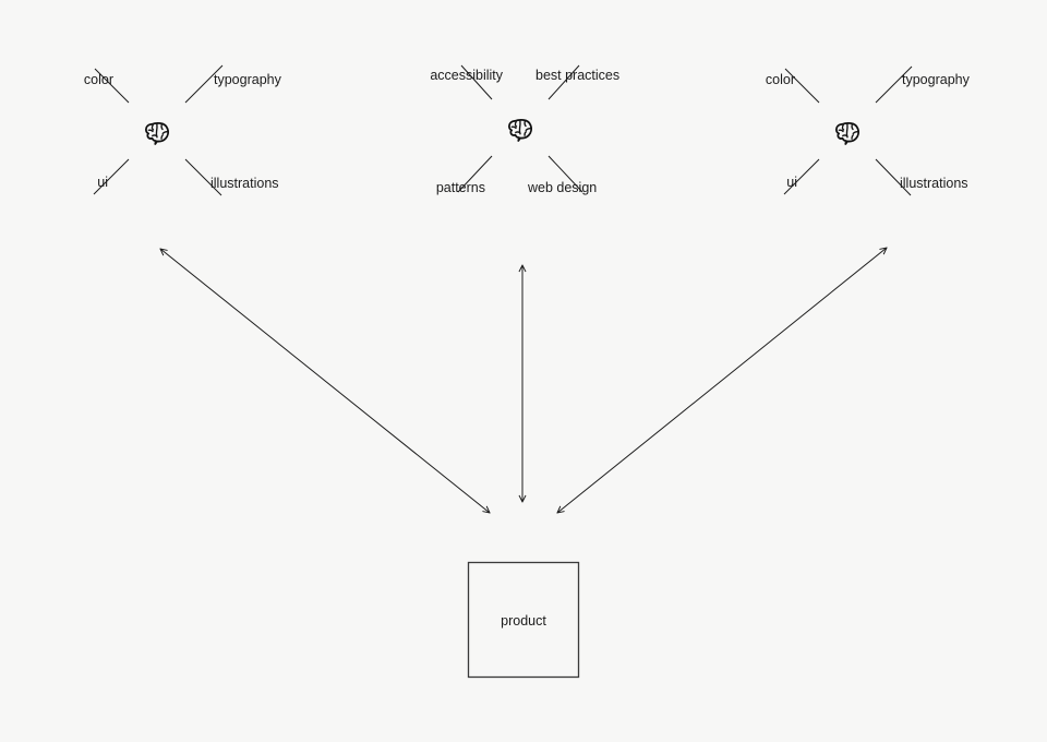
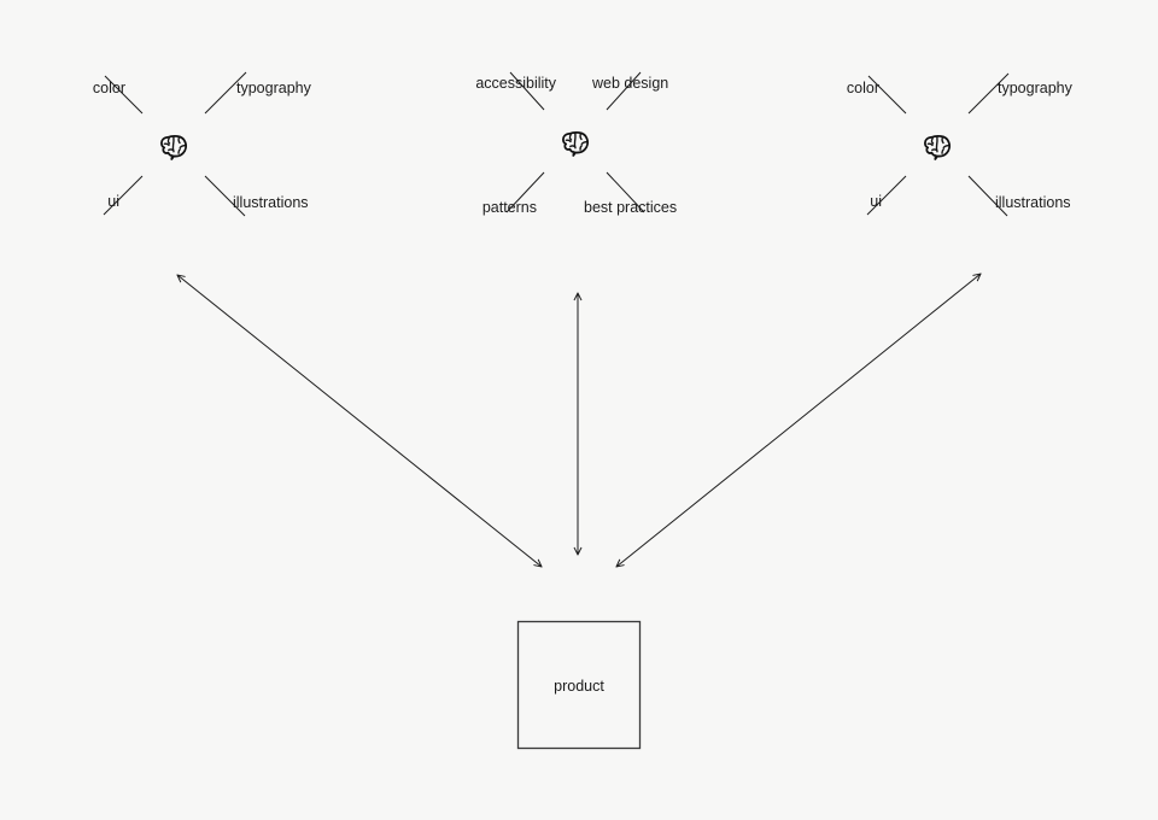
  color
  typography
  ui
  illustrations
  accessibility
- best practices
+ web design
  patterns
- web design
+ best practices
  color
  typography
  ui
  illustrations
  product
